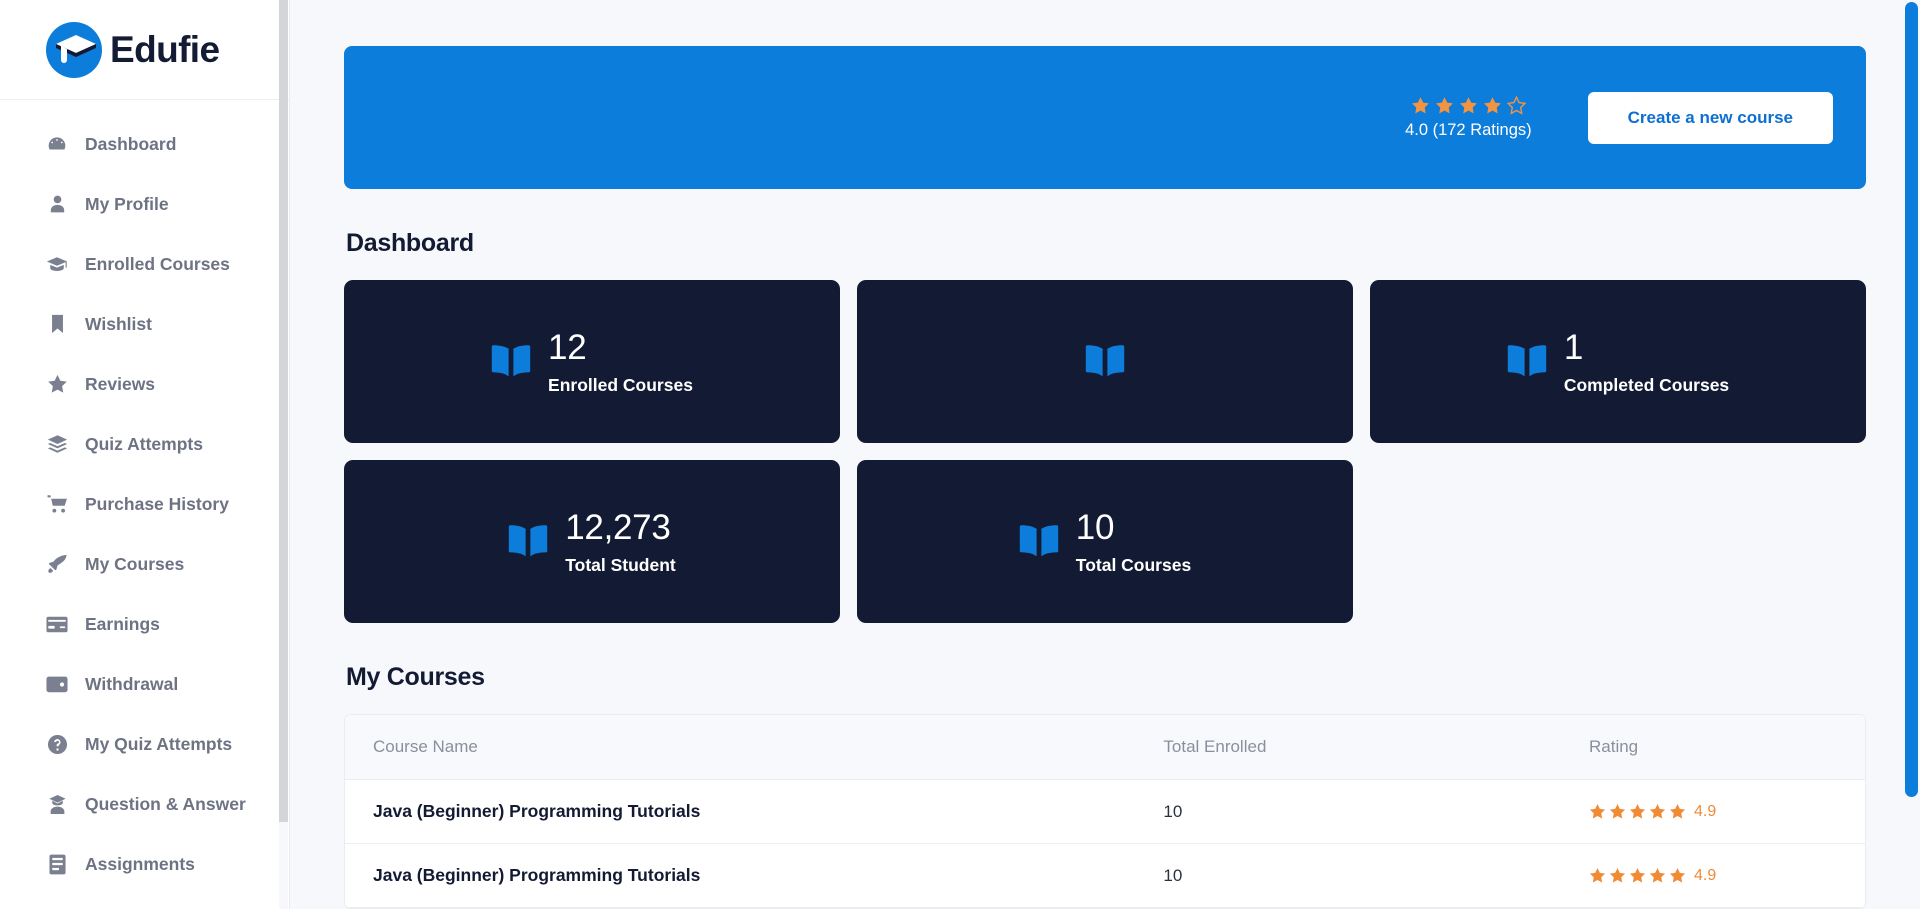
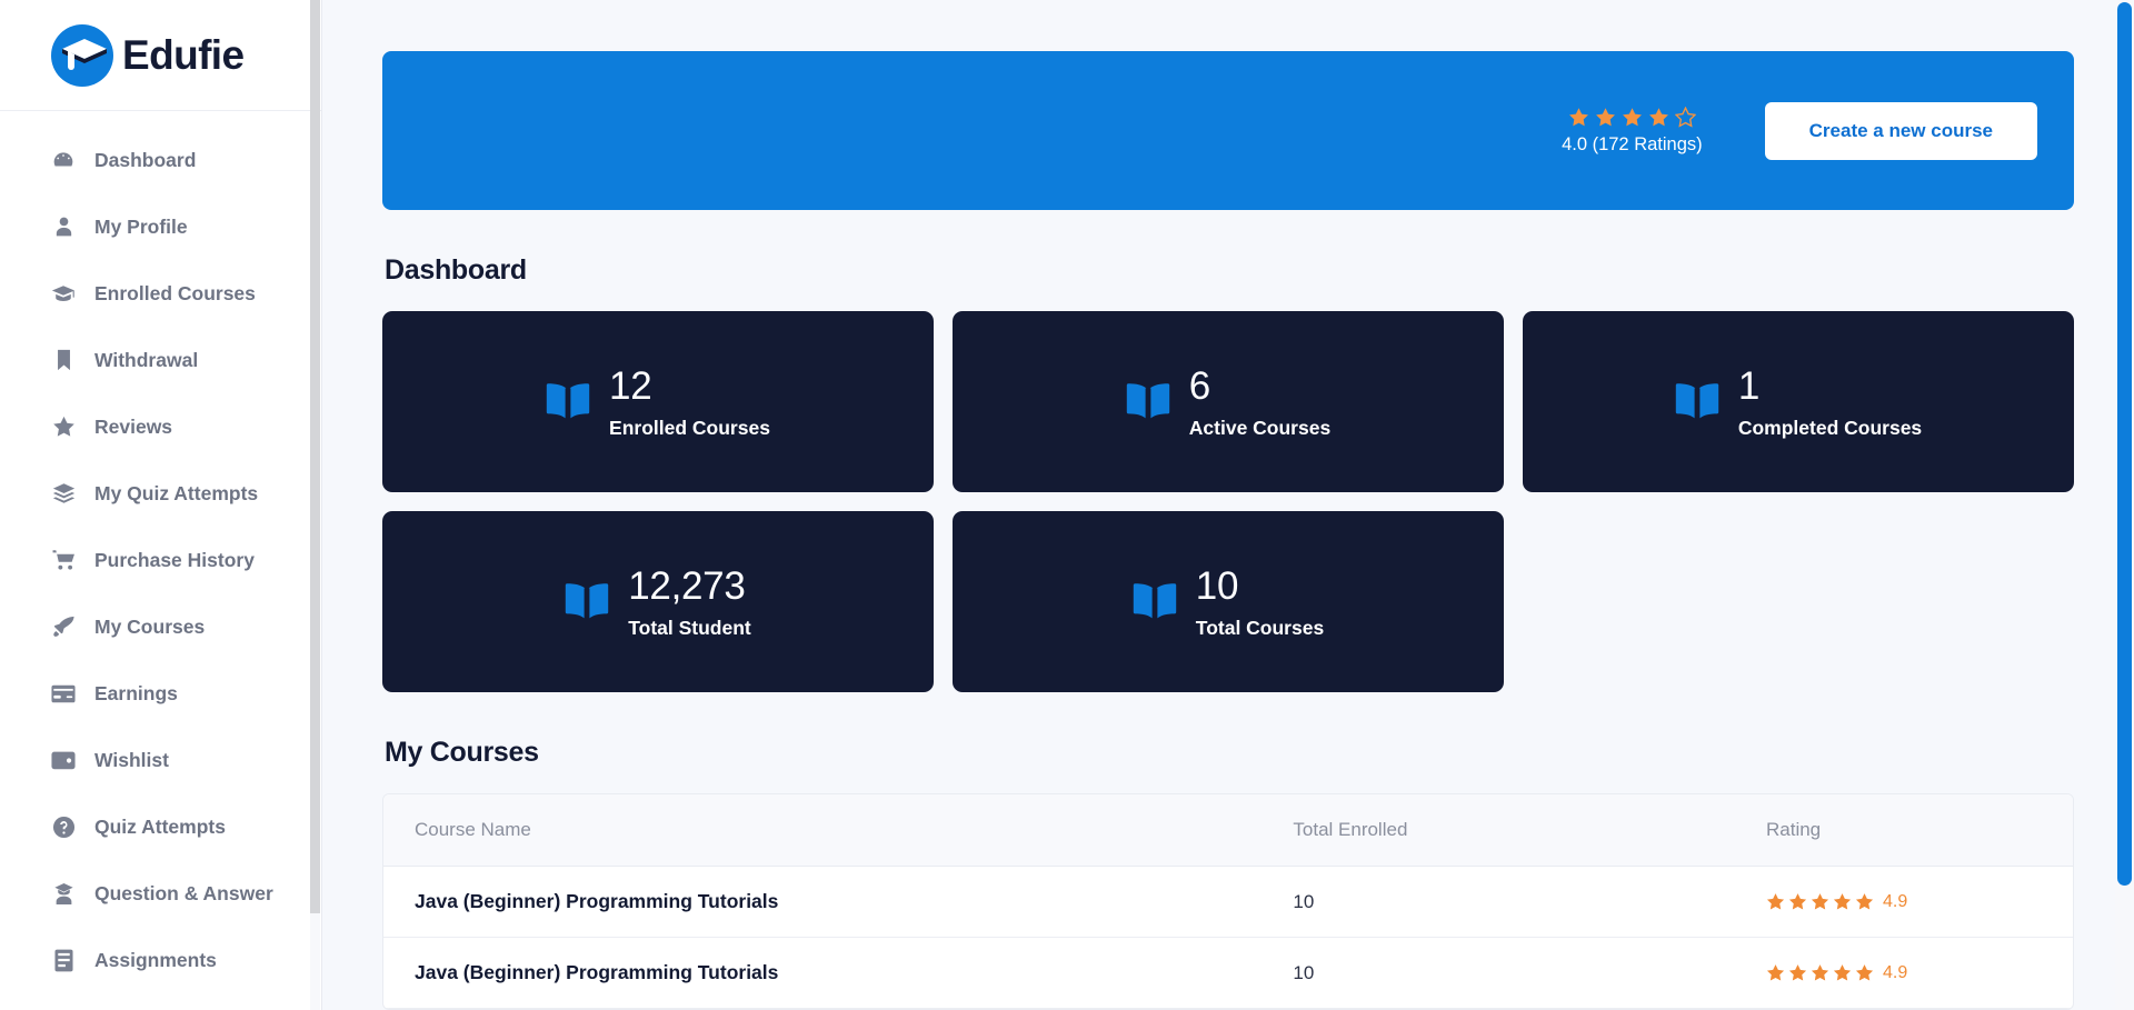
  Edufie
  Dashboard
  My Profile
  Enrolled Courses
- Wishlist
+ Withdrawal
  Reviews
- Quiz Attempts
+ My Quiz Attempts
  Purchase History
  My Courses
  Earnings
- Withdrawal
+ Wishlist
- My Quiz Attempts
+ Quiz Attempts
  Question & Answer
  Assignments
  4.0 (172 Ratings)
  Create a new course
  Dashboard
  12
  Enrolled Courses
+ 6
+ Active Courses
  1
  Completed Courses
  12,273
  Total Student
  10
  Total Courses
  My Courses
  Course Name	Total Enrolled	Rating
  Java (Beginner) Programming Tutorials	10	4.9
  Java (Beginner) Programming Tutorials	10	4.9
